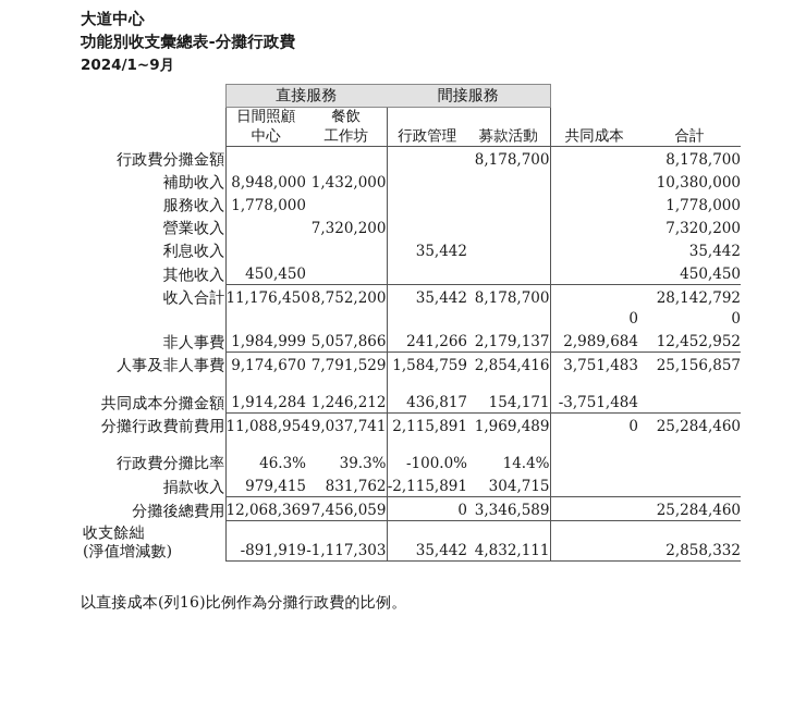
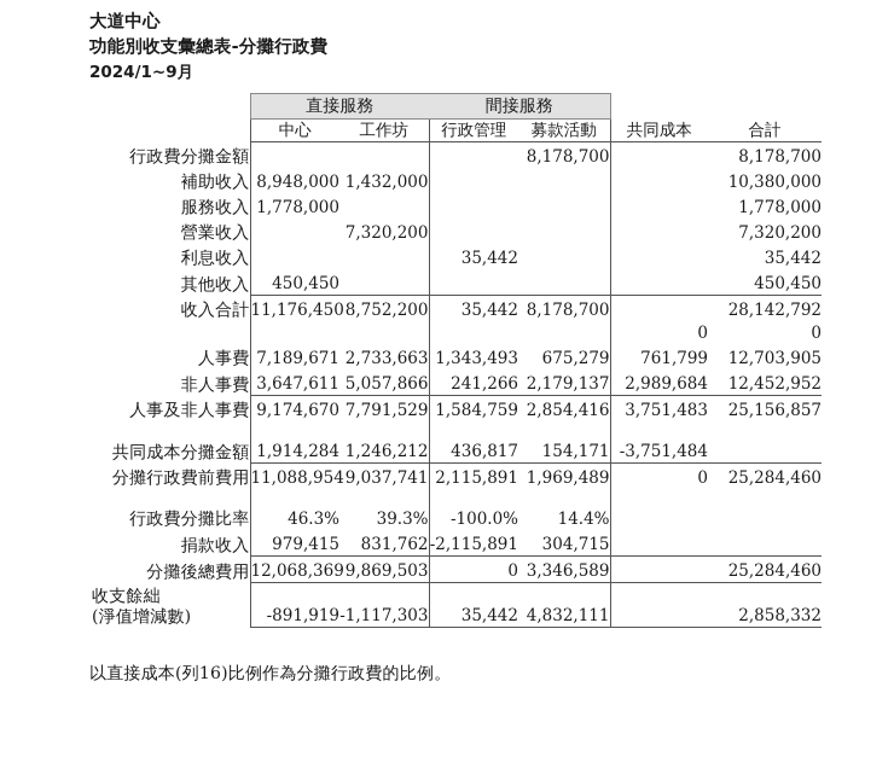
  大道中心
  功能別收支彙總表-分攤行政費
  2024/1~9月
  	直接服務	間接服務
- 	日間照顧	餐飲
  	中心	工作坊	行政管理	募款活動	共同成本	合計
  行政費分攤金額				8,178,700		8,178,700
  補助收入	8,948,000	1,432,000				10,380,000
  服務收入	1,778,000					1,778,000
  營業收入		7,320,200				7,320,200
  利息收入			35,442			35,442
  其他收入	450,450					450,450
  收入合計	11,176,450	8,752,200	35,442	8,178,700		28,142,792
  					0	0
+ 人事費	7,189,671	2,733,663	1,343,493	675,279	761,799	12,703,905
- 非人事費	1,984,999	5,057,866	241,266	2,179,137	2,989,684	12,452,952
+ 非人事費	3,647,611	5,057,866	241,266	2,179,137	2,989,684	12,452,952
  人事及非人事費	9,174,670	7,791,529	1,584,759	2,854,416	3,751,483	25,156,857
  共同成本分攤金額	1,914,284	1,246,212	436,817	154,171	-3,751,484
  分攤行政費前費用	11,088,954	9,037,741	2,115,891	1,969,489	0	25,284,460
  行政費分攤比率	46.3%	39.3%	-100.0%	14.4%
  捐款收入	979,415	831,762	-2,115,891	304,715
- 分攤後總費用	12,068,369	7,456,059	0	3,346,589		25,284,460
+ 分攤後總費用	12,068,369	9,869,503	0	3,346,589		25,284,460
  收支餘絀(淨值增減數)	-891,919	-1,117,303	35,442	4,832,111		2,858,332
  以直接成本(列16)比例作為分攤行政費的比例。
